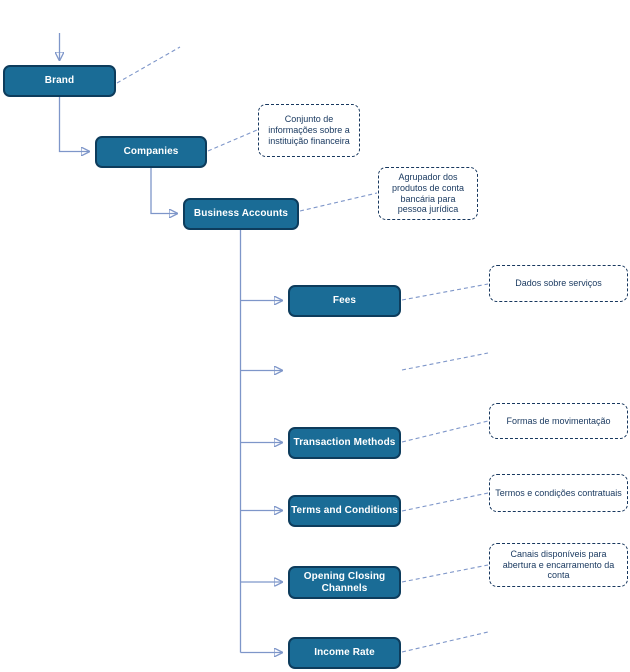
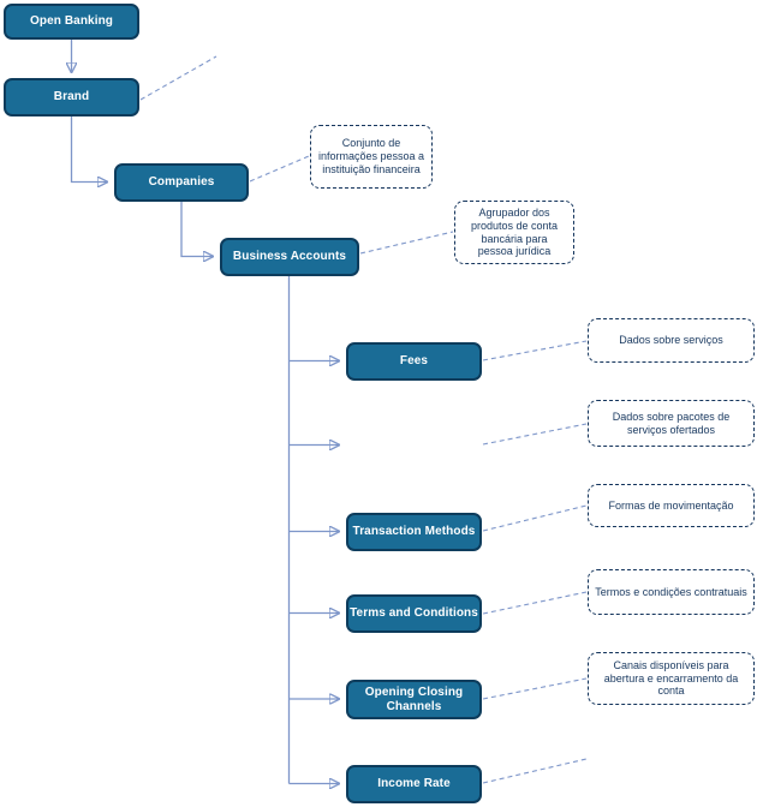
+ Open Banking
  Brand
  Companies
  Business Accounts
  Fees
  Transaction Methods
  Terms and Conditions
  Opening Closing Channels
  Income Rate
- Conjunto de informações sobre a instituição financeira
+ Conjunto de informações pessoa a instituição financeira
  Agrupador dos produtos de conta bancária para pessoa jurídica
  Dados sobre serviços
+ Dados sobre pacotes de serviços ofertados
  Formas de movimentação
  Termos e condições contratuais
  Canais disponíveis para abertura e encarramento da conta
